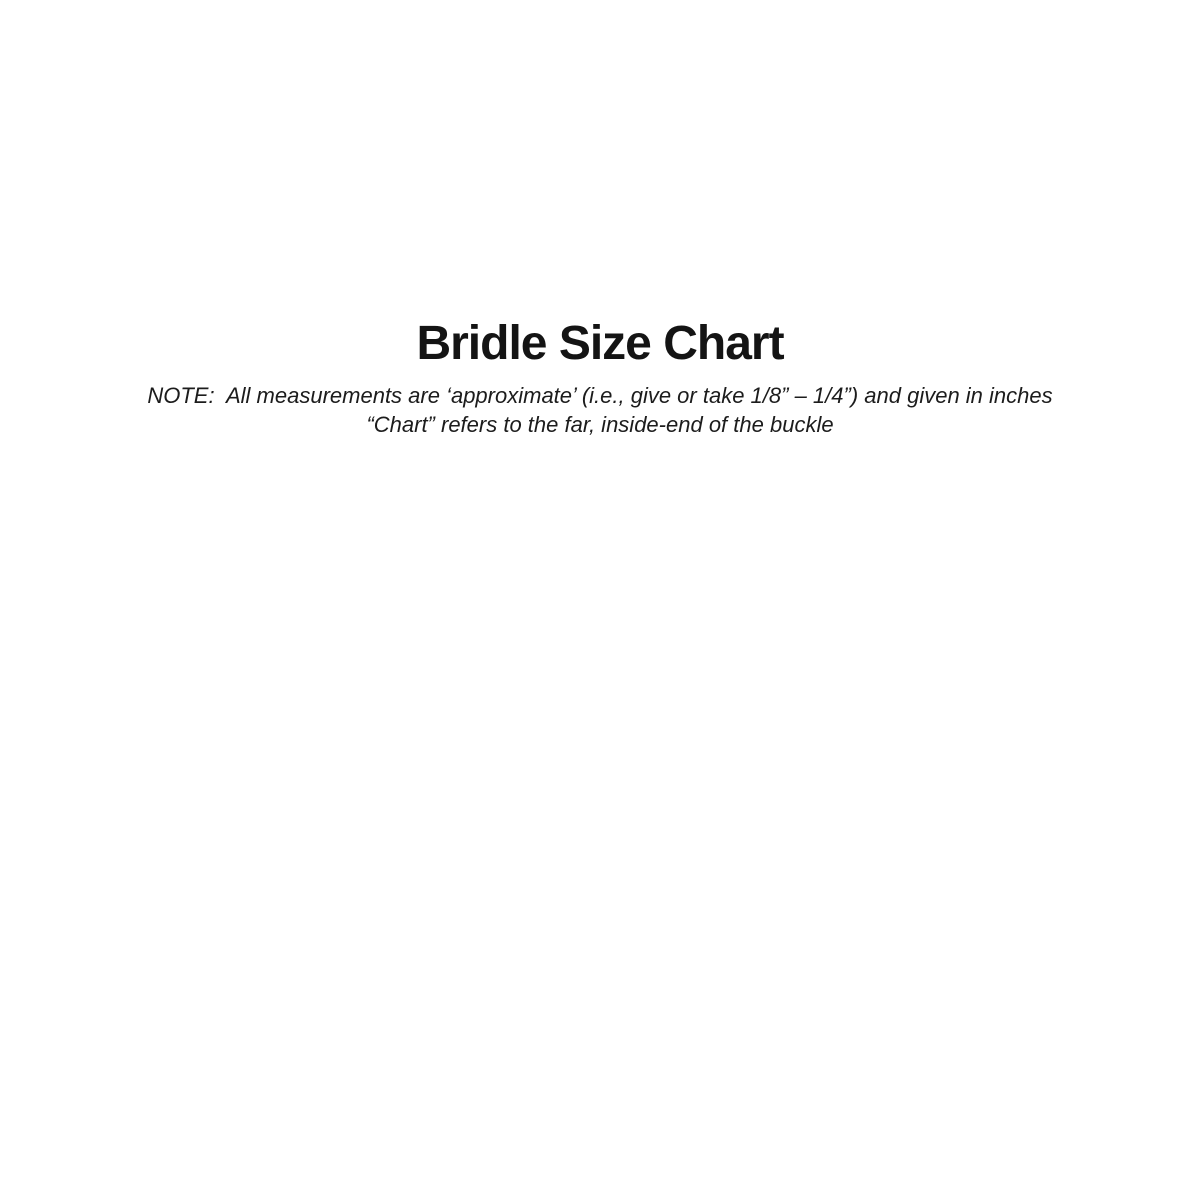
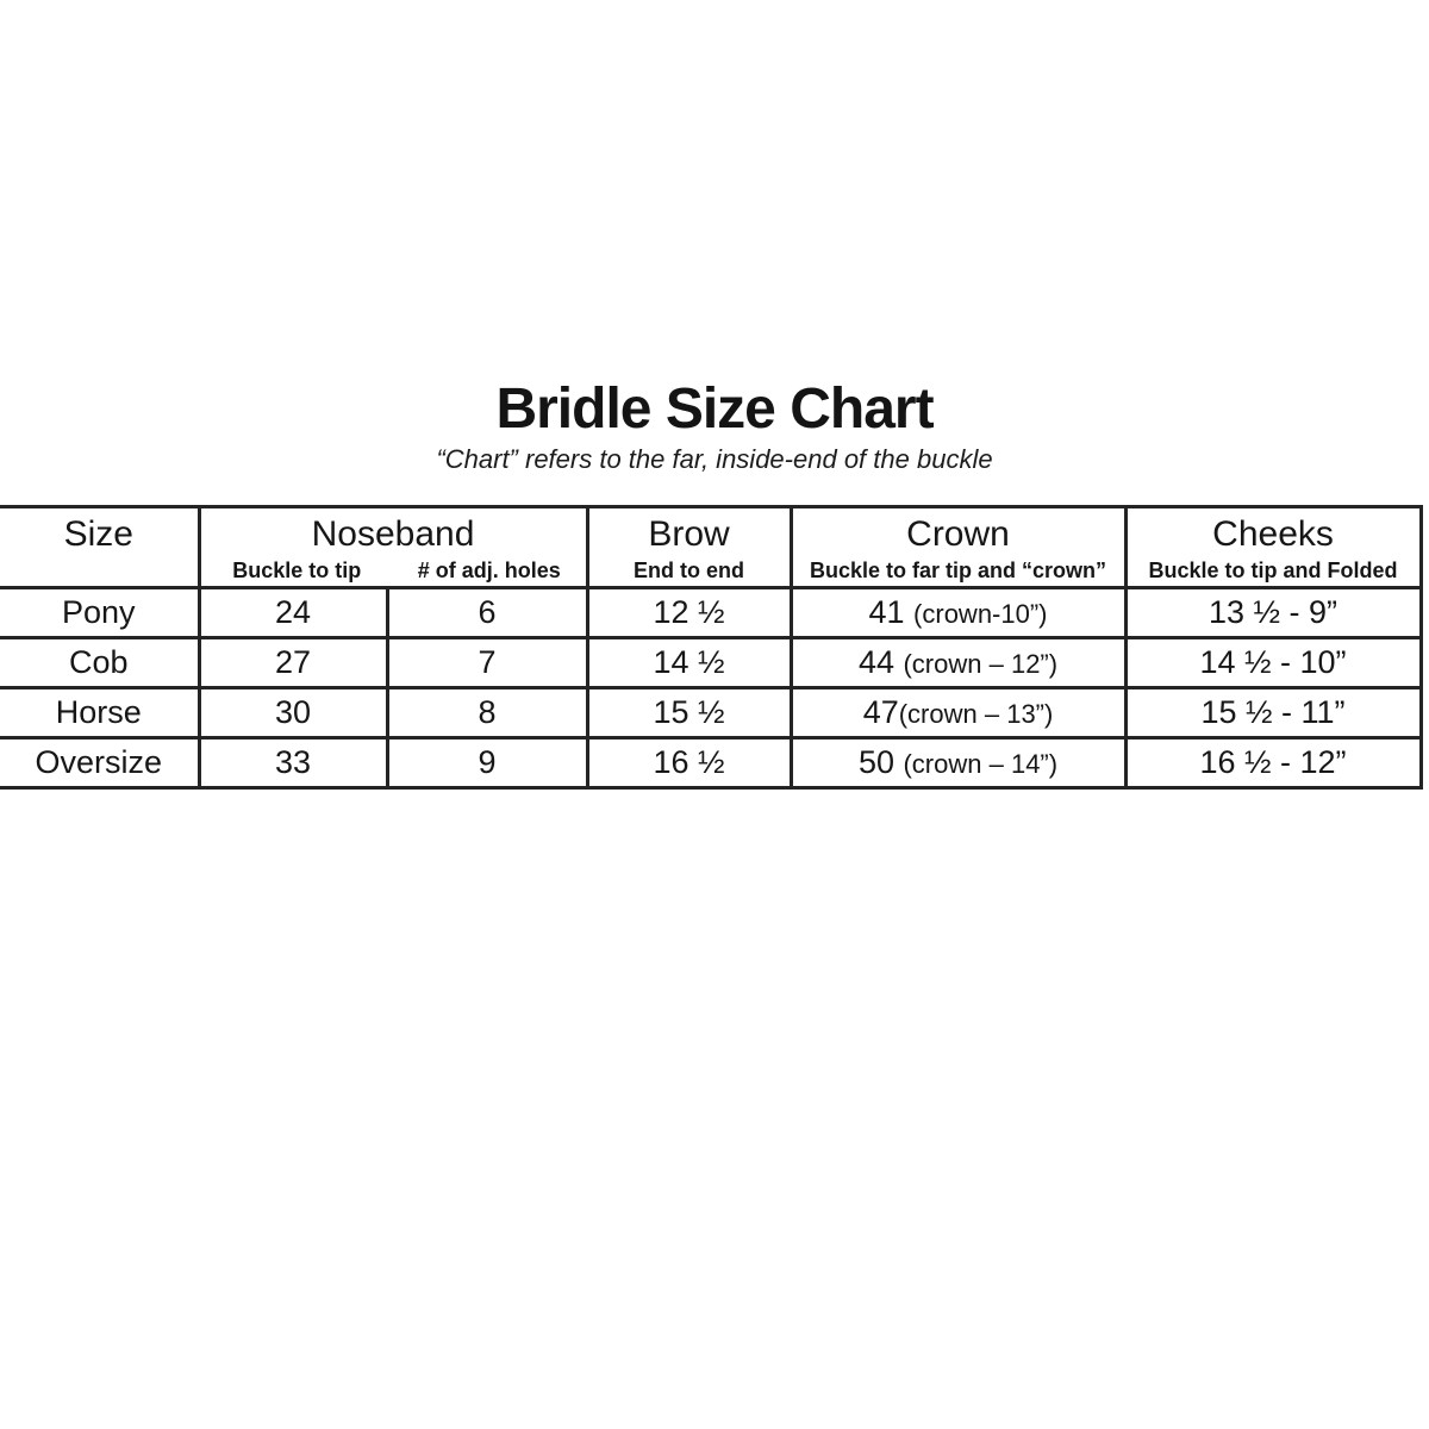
  Bridle Size Chart
- NOTE: All measurements are ‘approximate’ (i.e., give or take 1/8” – 1/4”) and given in inches
  “Chart” refers to the far, inside-end of the buckle
+ Size	Noseband Buckle to tip # of adj. holes	Brow End to end	Crown Buckle to far tip and “crown”	Cheeks Buckle to tip and Folded
+ Pony	24	6	12 ½	41 (crown-10”)	13 ½ - 9”
+ Cob	27	7	14 ½	44 (crown – 12”)	14 ½ - 10”
+ Horse	30	8	15 ½	47(crown – 13”)	15 ½ - 11”
+ Oversize	33	9	16 ½	50 (crown – 14”)	16 ½ - 12”
